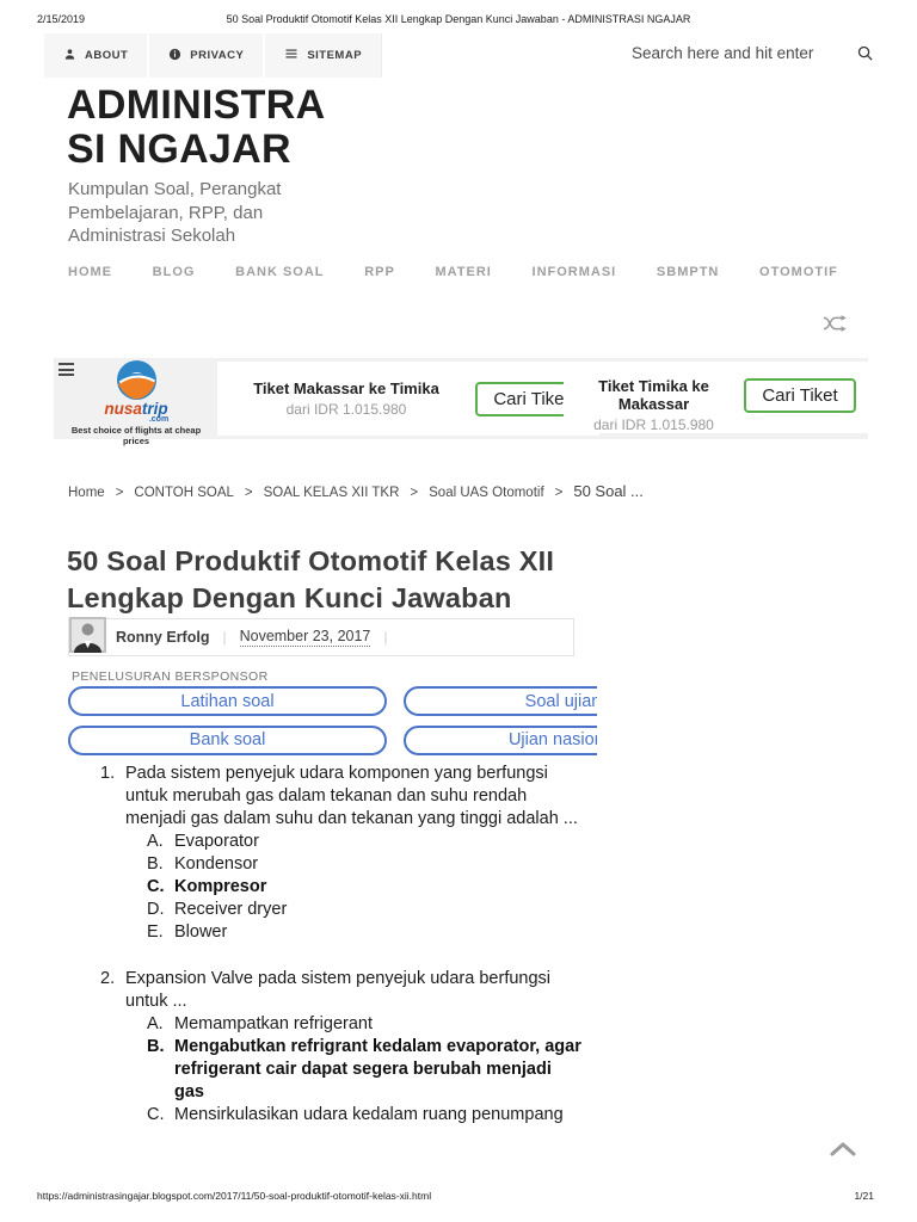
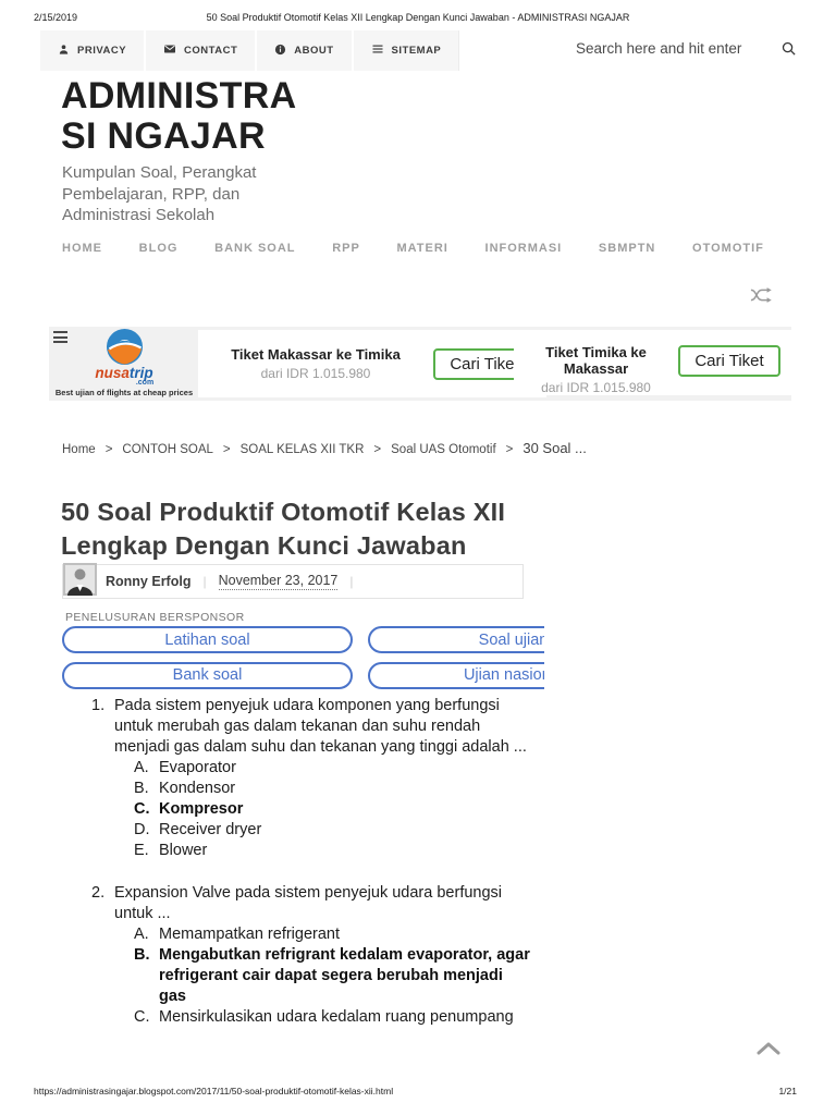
  2/15/2019
  50 Soal Produktif Otomotif Kelas XII Lengkap Dengan Kunci Jawaban - ADMINISTRASI NGAJAR
- ABOUT
+ PRIVACY
+ CONTACT
- PRIVACY
+ ABOUT
  SITEMAP
  Search here and hit enter
  ADMINISTRA
  SI NGAJAR
  Kumpulan Soal, Perangkat Pembelajaran, RPP, dan Administrasi Sekolah
  HOME
  BLOG
  BANK SOAL
  RPP
  MATERI
  INFORMASI
  SBMPTN
  OTOMOTIF
  nusatrip
- Best choice of flights at cheap prices
+ Best ujian of flights at cheap prices
  Tiket Makassar ke Timika
  dari IDR 1.015.980
  Cari Tike
  Tiket Timika ke Makassar
  dari IDR 1.015.980
  Cari Tiket
  Home
  >
  CONTOH SOAL
  >
  SOAL KELAS XII TKR
  >
  Soal UAS Otomotif
  >
- 50 Soal ...
+ 30 Soal ...
  50 Soal Produktif Otomotif Kelas XII Lengkap Dengan Kunci Jawaban
  Ronny Erfolg
  |
  November 23, 2017
  |
  PENELUSURAN BERSPONSOR
  Latihan soal
  Soal ujian
  Bank soal
  Ujian nasio
  1.
  Pada sistem penyejuk udara komponen yang berfungsi untuk merubah gas dalam tekanan dan suhu rendah menjadi gas dalam suhu dan tekanan yang tinggi adalah ...
  A.
  Evaporator
  B.
  Kondensor
  C.
  Kompresor
  D.
  Receiver dryer
  E.
  Blower
  2.
  Expansion Valve pada sistem penyejuk udara berfungsi untuk ...
  A.
  Memampatkan refrigerant
  B.
  Mengabutkan refrigrant kedalam evaporator, agar refrigerant cair dapat segera berubah menjadi gas
  C.
  Mensirkulasikan udara kedalam ruang penumpang
  https://administrasingajar.blogspot.com/2017/11/50-soal-produktif-otomotif-kelas-xii.html
  1/21
